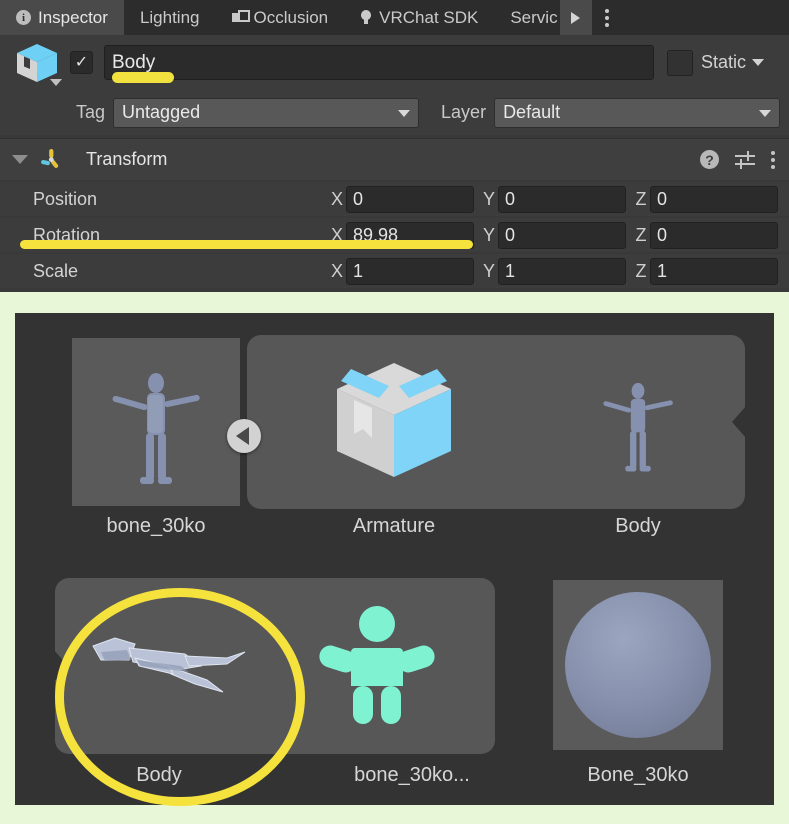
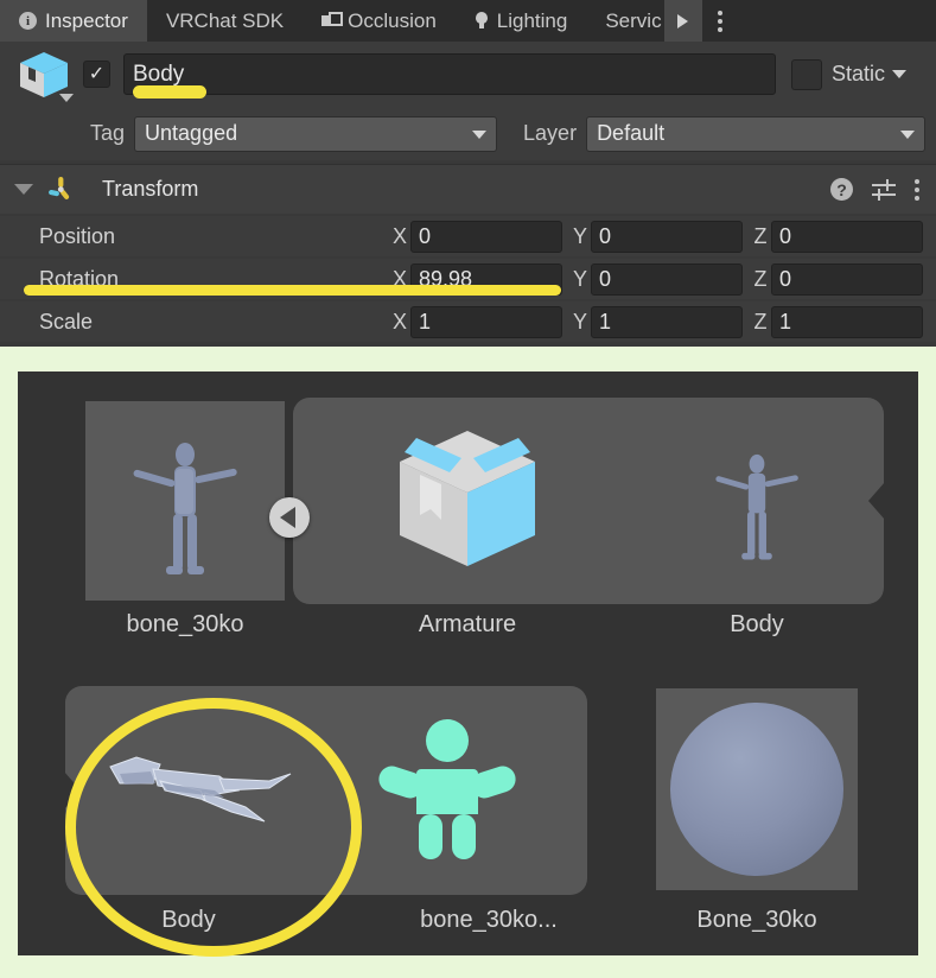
  i
  Inspector
- Lighting
+ VRChat SDK
  Occlusion
- VRChat SDK
+ Lighting
  Servic
  ✓
  Body
  Static
  Tag
  Untagged
  Layer
  Default
  Transform
  ?
  Position
  X
  0
  Y
  0
  Z
  0
  Rotation
  X
  89.98
  Y
  0
  Z
  0
  Scale
  X
  1
  Y
  1
  Z
  1
  bone_30ko
  Armature
  Body
  Body
  bone_30ko...
  Bone_30ko
